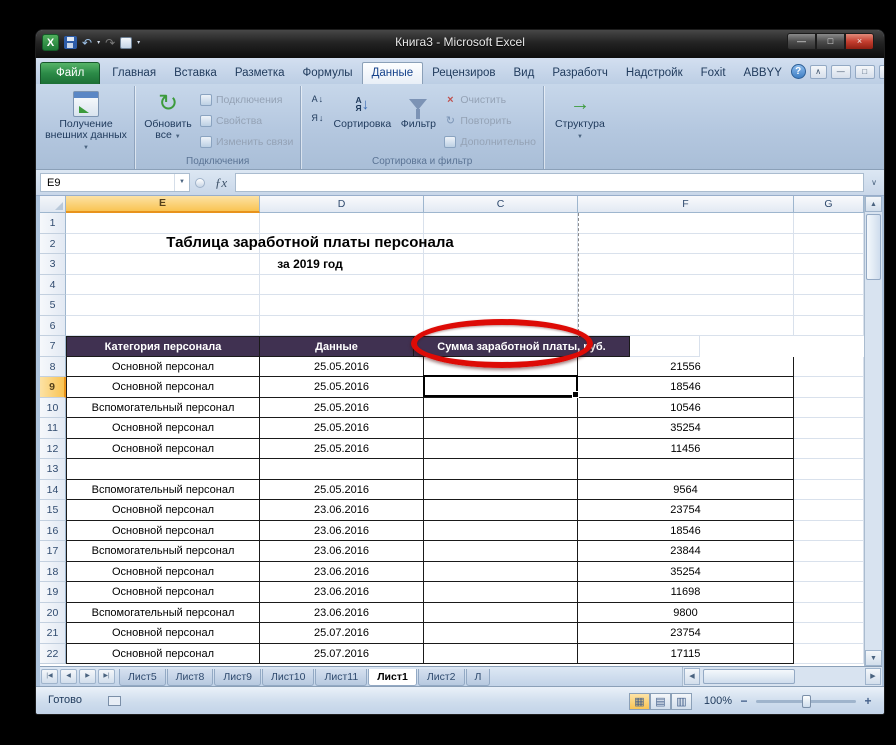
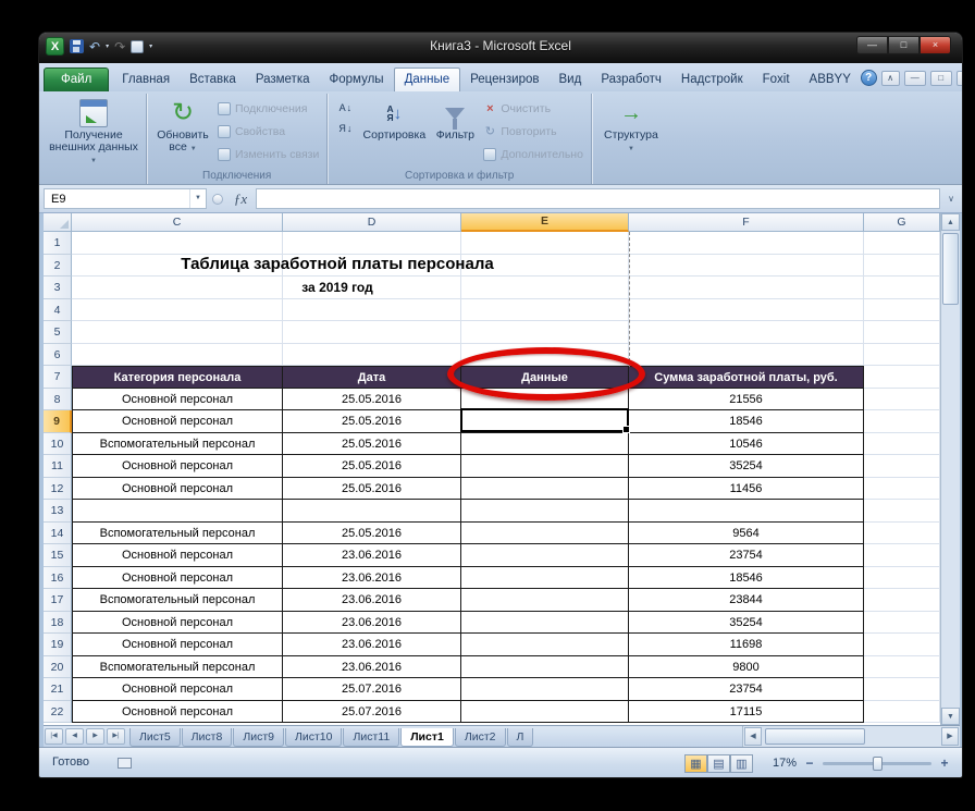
  X
  ↶
  ↷
  Книга3 - Microsoft Excel
  —
  □
  ×
  Файл
  Главная
  Вставка
  Разметка
  Формулы
  Данные
  Рецензиров
  Вид
  Разработч
  Надстройк
  ?
  ∧
  —
  □
  Получение внешних данных
  ↻
  Обновить все
  Подключения
  Свойства
  Изменить связи
  Подключения
  А
  ↓
  Я
  ↓
  А
  Я
  ↓
  Сортировка
  Фильтр
  ×
  Очистить
  ↻
  Повторить
  Дополнительно
  Сортировка и фильтр
  →
  Структура
  E9
  ƒx
  ∨
- E
+ C
  D
- C
+ E
  F
  G
  1
  2
  3
  4
  5
  6
  7
  Категория персонала
+ Дата
  Данные
  Сумма заработной платы, руб.
  8
  Основной персонал
  25.05.2016
  21556
  9
  Основной персонал
  25.05.2016
  18546
  10
  Вспомогательный персонал
  25.05.2016
  10546
  11
  Основной персонал
  25.05.2016
  35254
  12
  Основной персонал
  25.05.2016
  11456
  13
  14
  Вспомогательный персонал
  25.05.2016
  9564
  15
  Основной персонал
  23.06.2016
  23754
  16
  Основной персонал
  23.06.2016
  18546
  17
  Вспомогательный персонал
  23.06.2016
  23844
  18
  Основной персонал
  23.06.2016
  35254
  19
  Основной персонал
  23.06.2016
  11698
  20
  Вспомогательный персонал
  23.06.2016
  9800
  21
  Основной персонал
  25.07.2016
  23754
  22
  Основной персонал
  25.07.2016
  17115
  Таблица заработной платы персонала
  за 2019 год
  Лист5
  Лист8
  Лист9
  Лист10
  Лист11
  Лист1
  Лист2
  Л
  Готово
  ▦
  ▤
  ▥
- 100%
+ 17%
  −
  +
